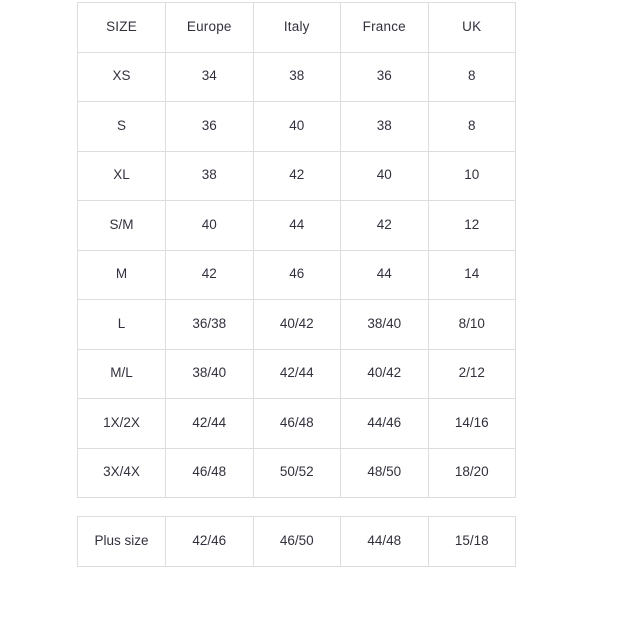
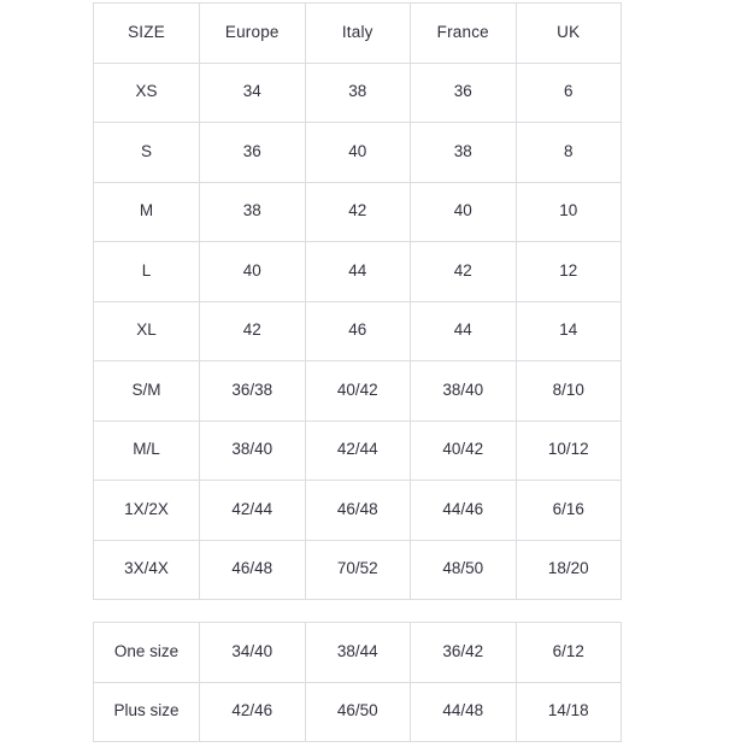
  SIZE	Europe	Italy	France	UK
- XS	34	38	36	8
+ XS	34	38	36	6
  S	36	40	38	8
- XL	38	42	40	10
+ M	38	42	40	10
- S/M	40	44	42	12
+ L	40	44	42	12
- M	42	46	44	14
+ XL	42	46	44	14
- L	36/38	40/42	38/40	8/10
+ S/M	36/38	40/42	38/40	8/10
- M/L	38/40	42/44	40/42	2/12
+ M/L	38/40	42/44	40/42	10/12
- 1X/2X	42/44	46/48	44/46	14/16
+ 1X/2X	42/44	46/48	44/46	6/16
- 3X/4X	46/48	50/52	48/50	18/20
+ 3X/4X	46/48	70/52	48/50	18/20
+ One size	34/40	38/44	36/42	6/12
- Plus size	42/46	46/50	44/48	15/18
+ Plus size	42/46	46/50	44/48	14/18
